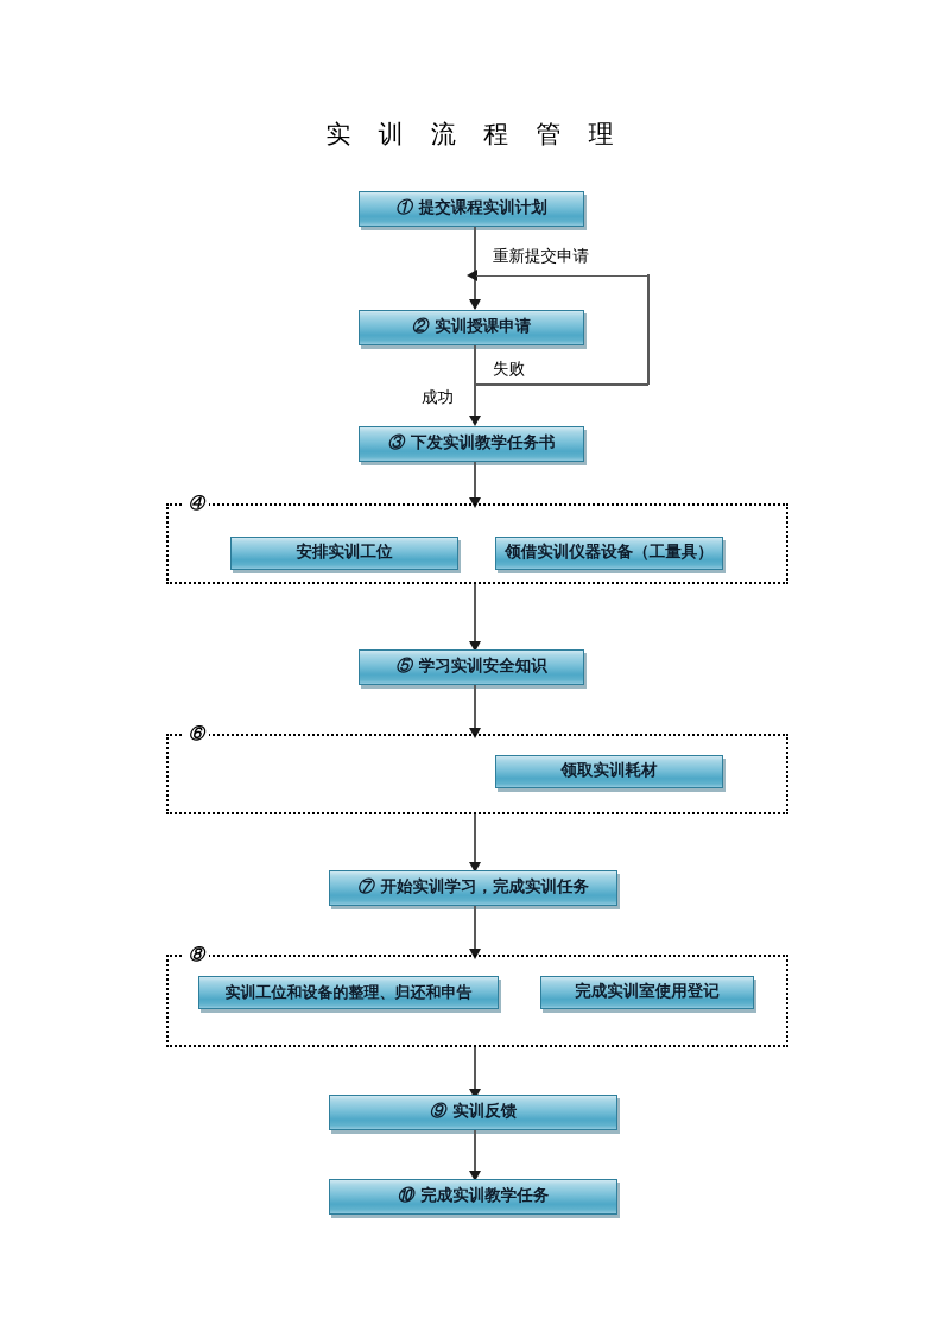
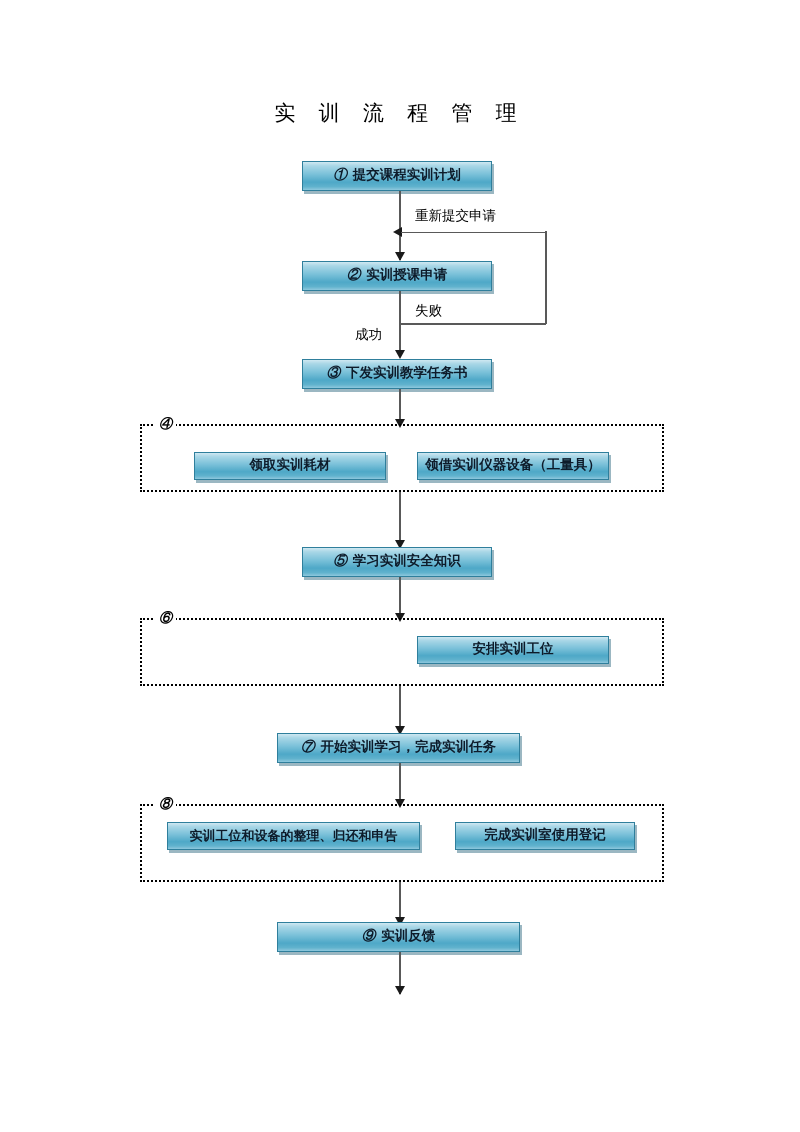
  实 训 流 程 管 理
  ①
  提交课程实训计划
  重新提交申请
  ②
  实训授课申请
  失败
  成功
  ③
  下发实训教学任务书
  ④
- 安排实训工位
+ 领取实训耗材
  领借实训仪器设备（工量具）
  ⑤
  学习实训安全知识
  ⑥
- 领取实训耗材
+ 安排实训工位
  ⑦
  开始实训学习，完成实训任务
  ⑧
  实训工位和设备的整理、归还和申告
  完成实训室使用登记
  ⑨
  实训反馈
- ⑩
- 完成实训教学任务
